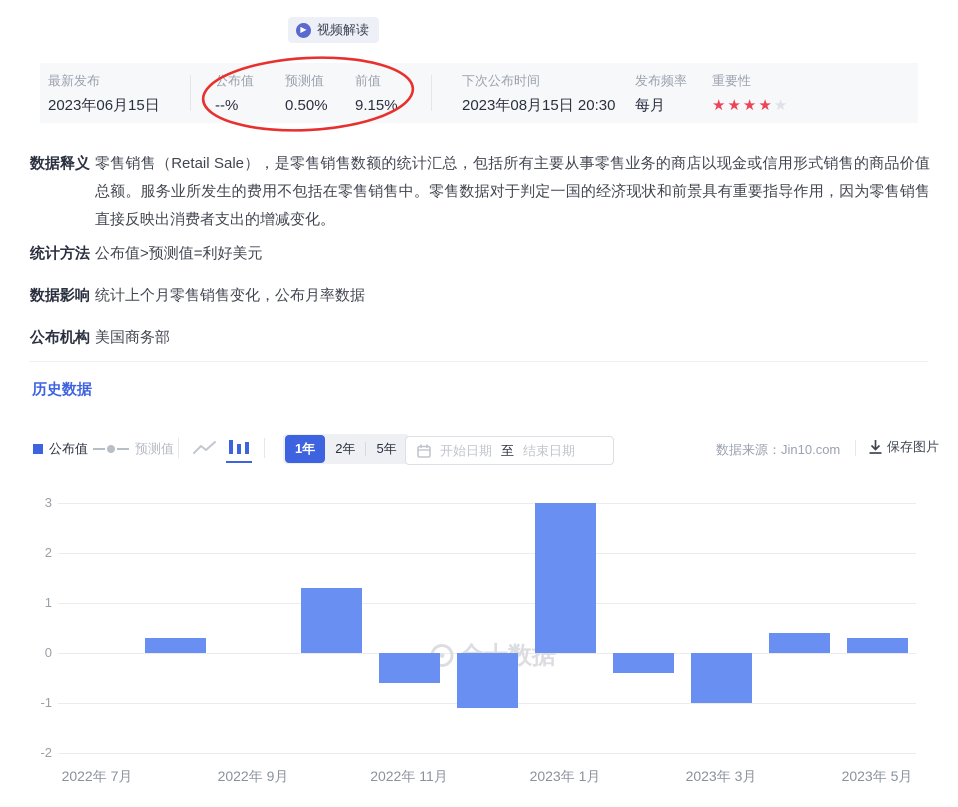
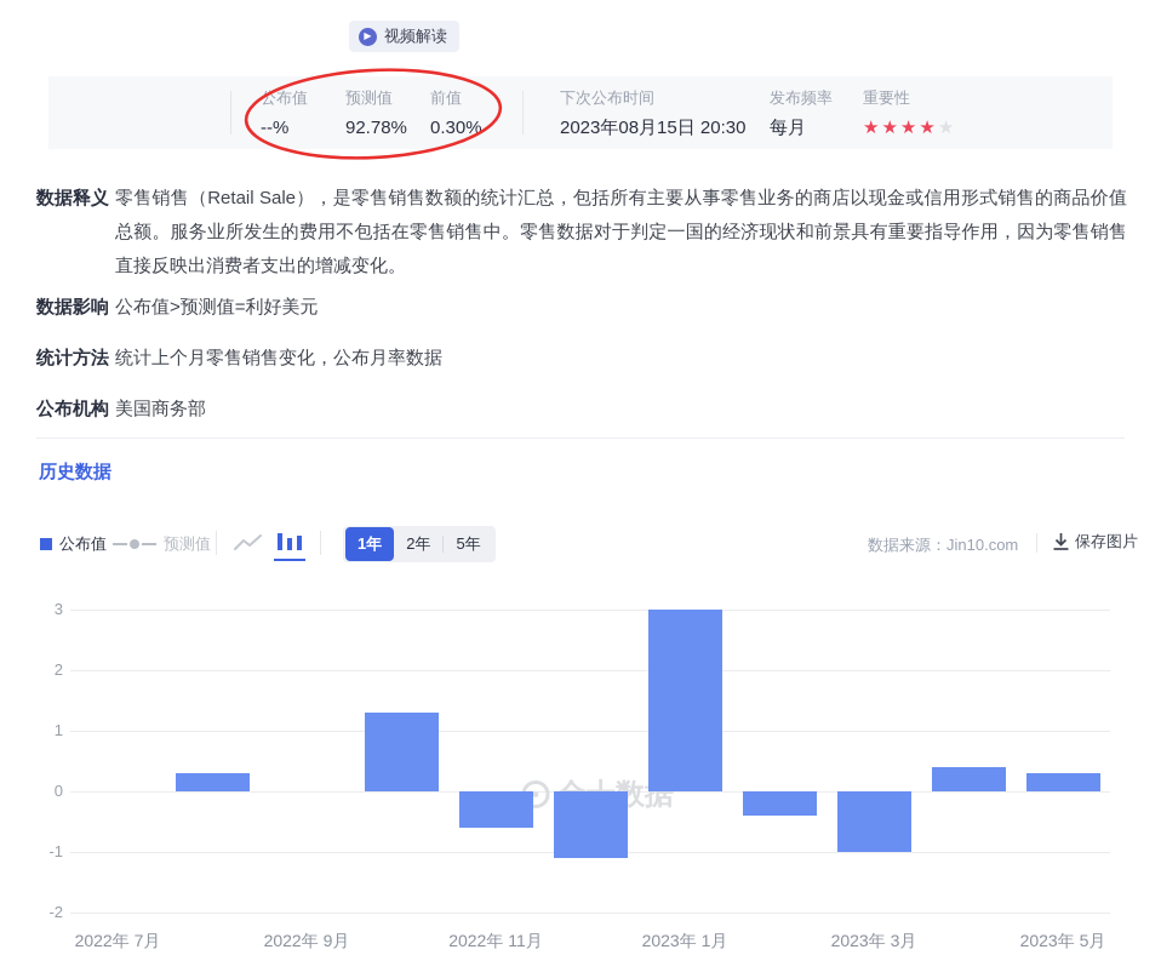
  ▶
  视频解读
- 最新发布
- 2023年06月15日
  公布值
  --%
  预测值
- 0.50%
+ 92.78%
  前值
- 9.15%
+ 0.30%
  下次公布时间
  2023年08月15日 20:30
  发布频率
  每月
  重要性
  ★★★★★
  数据释义
  零售销售（Retail Sale），是零售销售数额的统计汇总，包括所有主要从事零售业务的商店以现金或信用形式销售的商品价值总额。服务业所发生的费用不包括在零售销售中。零售数据对于判定一国的经济现状和前景具有重要指导作用，因为零售销售直接反映出消费者支出的增减变化。
- 统计方法
+ 数据影响
  公布值>预测值=利好美元
- 数据影响
+ 统计方法
  统计上个月零售销售变化，公布月率数据
  公布机构
  美国商务部
  历史数据
  公布值
  预测值
  1年
  2年
  5年
- 开始日期
- 至
- 结束日期
  数据来源：Jin10.com
  保存图片
  3
  2
  1
  0
  -1
  -2
  2022年 7月
  2022年 9月
  2022年 11月
  2023年 1月
  2023年 3月
  2023年 5月
